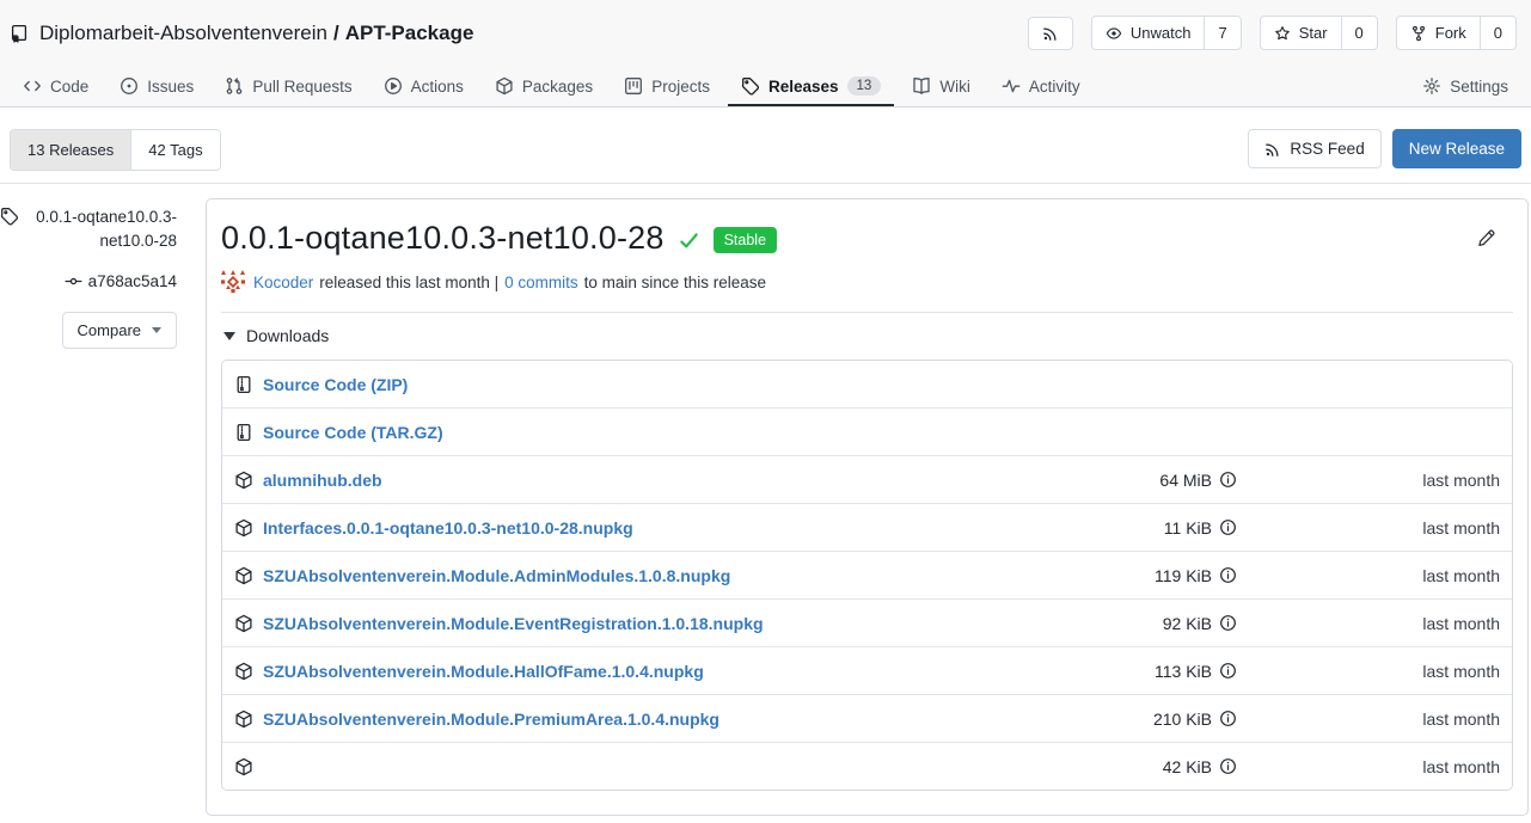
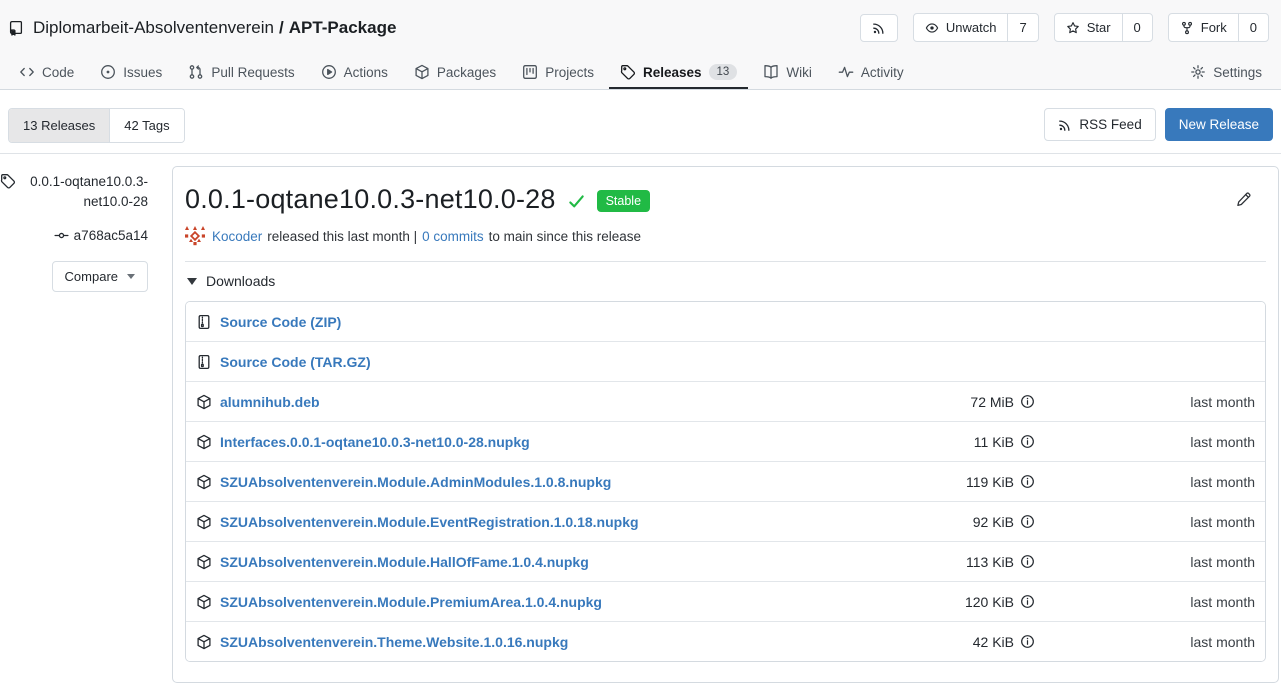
  Diplomarbeit-Absolventenverein
  /
  APT-Package
  Unwatch
  7
  Star
  0
  Fork
  0
  Code
  Issues
  Pull Requests
  Actions
  Packages
  Projects
  Releases
  13
  Wiki
  Activity
  Settings
  13 Releases
  42 Tags
  RSS Feed
  New Release
  0.0.1-oqtane10.0.3-net10.0-28
  a768ac5a14
  Compare
  0.0.1-oqtane10.0.3-net10.0-28
  Stable
  Kocoder
  released this last month |
  0 commits
  to main since this release
  Downloads
  Source Code (ZIP)
  Source Code (TAR.GZ)
  alumnihub.deb
- 64 MiB
+ 72 MiB
  last month
  Interfaces.0.0.1-oqtane10.0.3-net10.0-28.nupkg
  11 KiB
  last month
  SZUAbsolventenverein.Module.AdminModules.1.0.8.nupkg
  119 KiB
  last month
  SZUAbsolventenverein.Module.EventRegistration.1.0.18.nupkg
  92 KiB
  last month
  SZUAbsolventenverein.Module.HallOfFame.1.0.4.nupkg
  113 KiB
  last month
  SZUAbsolventenverein.Module.PremiumArea.1.0.4.nupkg
- 210 KiB
+ 120 KiB
  last month
+ SZUAbsolventenverein.Theme.Website.1.0.16.nupkg
  42 KiB
  last month
